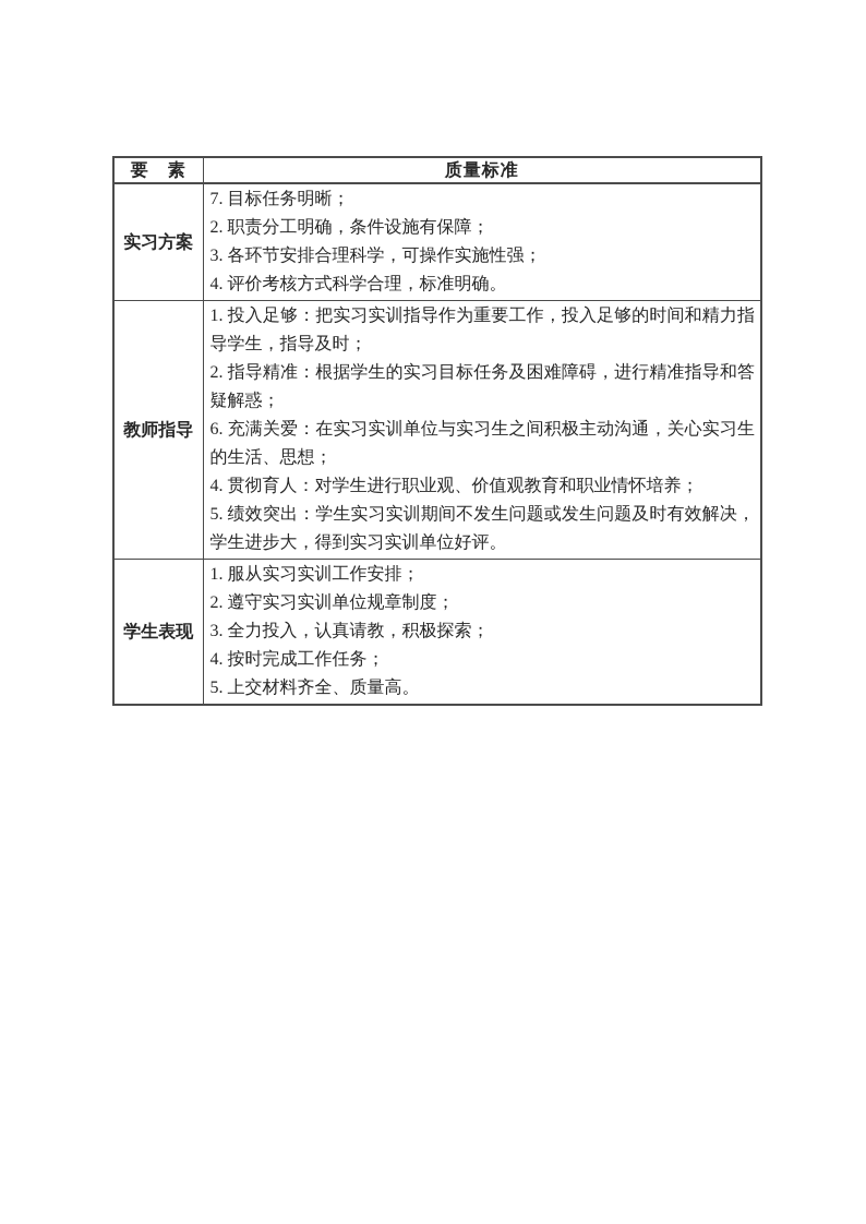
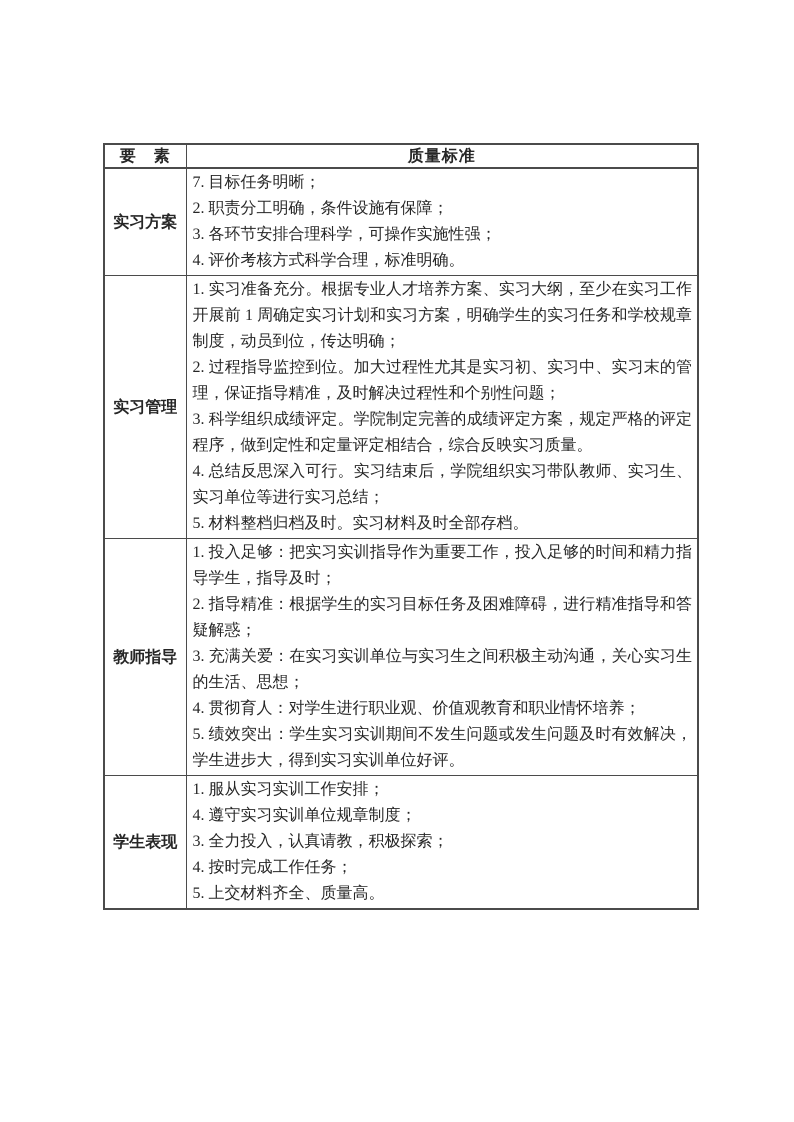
  要 素	质量标准
  实习方案	7. 目标任务明晰； 2. 职责分工明确，条件设施有保障； 3. 各环节安排合理科学，可操作实施性强； 4. 评价考核方式科学合理，标准明确。
+ 实习管理	1. 实习准备充分。根据专业人才培养方案、实习大纲，至少在实习工作开展前 1 周确定实习计划和实习方案，明确学生的实习任务和学校规章制度，动员到位，传达明确； 2. 过程指导监控到位。加大过程性尤其是实习初、实习中、实习末的管理，保证指导精准，及时解决过程性和个别性问题； 3. 科学组织成绩评定。学院制定完善的成绩评定方案，规定严格的评定程序，做到定性和定量评定相结合，综合反映实习质量。 4. 总结反思深入可行。实习结束后，学院组织实习带队教师、实习生、实习单位等进行实习总结； 5. 材料整档归档及时。实习材料及时全部存档。
- 教师指导	1. 投入足够：把实习实训指导作为重要工作，投入足够的时间和精力指导学生，指导及时； 2. 指导精准：根据学生的实习目标任务及困难障碍，进行精准指导和答疑解惑； 6. 充满关爱：在实习实训单位与实习生之间积极主动沟通，关心实习生的生活、思想； 4. 贯彻育人：对学生进行职业观、价值观教育和职业情怀培养； 5. 绩效突出：学生实习实训期间不发生问题或发生问题及时有效解决，学生进步大，得到实习实训单位好评。
+ 教师指导	1. 投入足够：把实习实训指导作为重要工作，投入足够的时间和精力指导学生，指导及时； 2. 指导精准：根据学生的实习目标任务及困难障碍，进行精准指导和答疑解惑； 3. 充满关爱：在实习实训单位与实习生之间积极主动沟通，关心实习生的生活、思想； 4. 贯彻育人：对学生进行职业观、价值观教育和职业情怀培养； 5. 绩效突出：学生实习实训期间不发生问题或发生问题及时有效解决，学生进步大，得到实习实训单位好评。
- 学生表现	1. 服从实习实训工作安排； 2. 遵守实习实训单位规章制度； 3. 全力投入，认真请教，积极探索； 4. 按时完成工作任务； 5. 上交材料齐全、质量高。
+ 学生表现	1. 服从实习实训工作安排； 4. 遵守实习实训单位规章制度； 3. 全力投入，认真请教，积极探索； 4. 按时完成工作任务； 5. 上交材料齐全、质量高。
